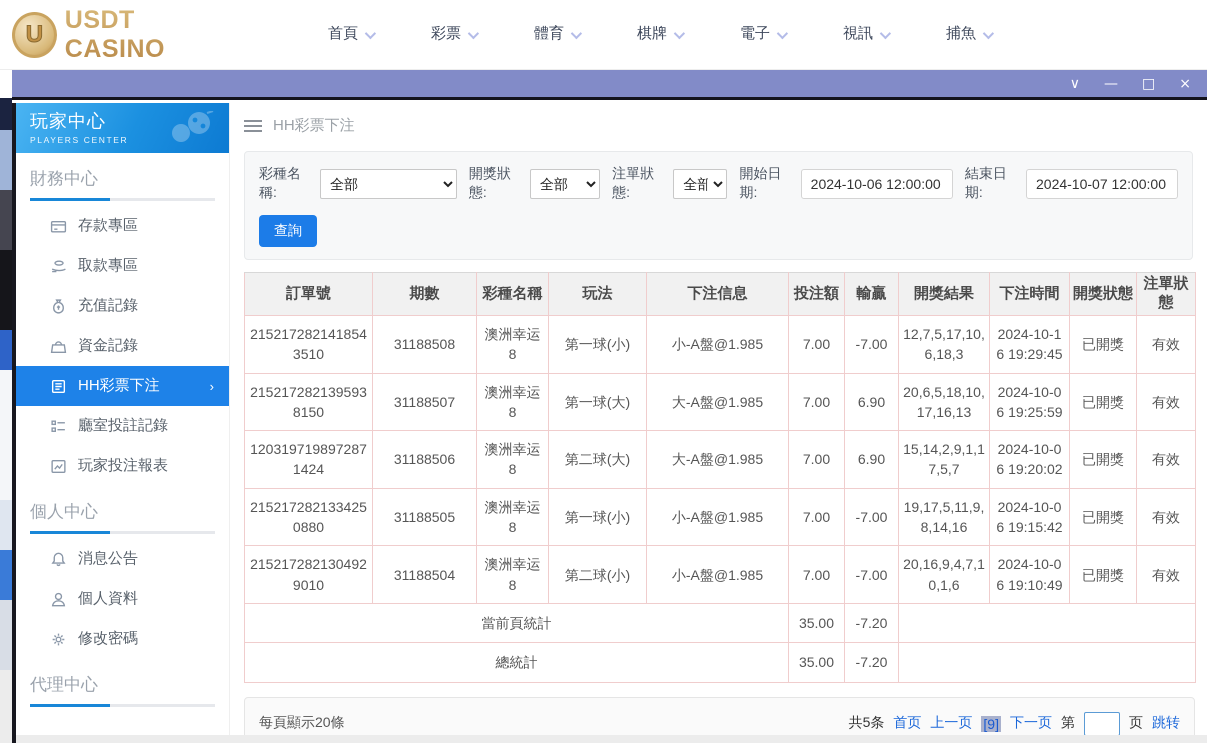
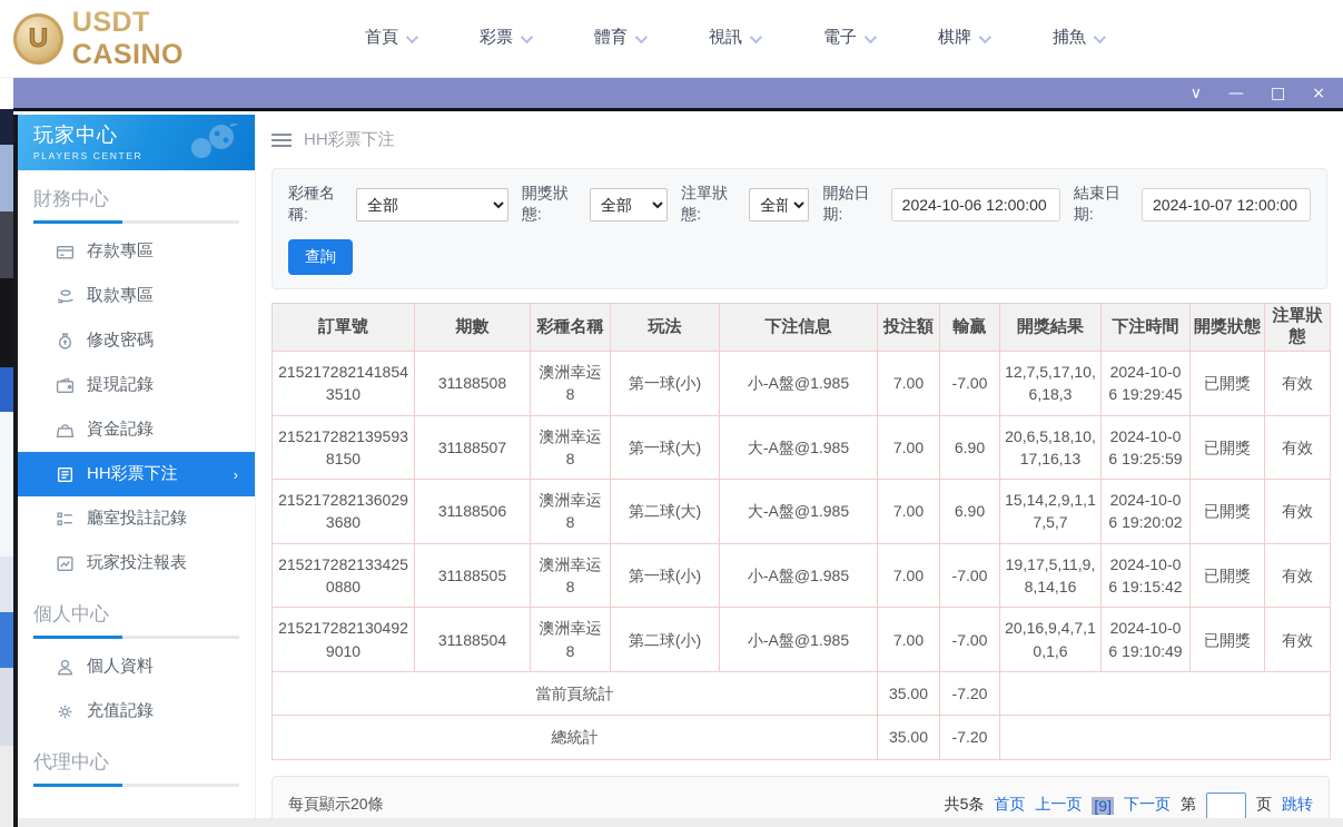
  U
  USDT CASINO
  首頁
  彩票
  體育
- 棋牌
+ 視訊
  電子
- 視訊
+ 棋牌
  捕魚
  ∨
  —
  □
  ×
  玩家中心
  PLAYERS CENTER
  財務中心
  存款專區
  取款專區
- 充值記錄
+ 修改密碼
+ 提現記錄
  資金記錄
  HH彩票下注
  ›
  廳室投註記錄
  玩家投注報表
  個人中心
- 消息公告
  個人資料
- 修改密碼
+ 充值記錄
  代理中心
  HH彩票下注
  彩種名稱:
  全部
  開獎狀態:
  全部
  注單狀態:
  全部
  開始日期:
  2024-10-06 12:00:00
  結束日期:
  2024-10-07 12:00:00
  查詢
  訂單號	期數	彩種名稱	玩法	下注信息	投注額	輸贏	開獎結果	下注時間	開獎狀態	注單狀態
- 2152172821418543510	31188508	澳洲幸运8	第一球(小)	小-A盤@1.985	7.00	-7.00	12,7,5,17,10,6,18,3	2024-10-16 19:29:45	已開獎	有效
+ 2152172821418543510	31188508	澳洲幸运8	第一球(小)	小-A盤@1.985	7.00	-7.00	12,7,5,17,10,6,18,3	2024-10-06 19:29:45	已開獎	有效
  2152172821395938150	31188507	澳洲幸运8	第一球(大)	大-A盤@1.985	7.00	6.90	20,6,5,18,10,17,16,13	2024-10-06 19:25:59	已開獎	有效
- 1203197198972871424	31188506	澳洲幸运8	第二球(大)	大-A盤@1.985	7.00	6.90	15,14,2,9,1,17,5,7	2024-10-06 19:20:02	已開獎	有效
+ 2152172821360293680	31188506	澳洲幸运8	第二球(大)	大-A盤@1.985	7.00	6.90	15,14,2,9,1,17,5,7	2024-10-06 19:20:02	已開獎	有效
  2152172821334250880	31188505	澳洲幸运8	第一球(小)	小-A盤@1.985	7.00	-7.00	19,17,5,11,9,8,14,16	2024-10-06 19:15:42	已開獎	有效
  2152172821304929010	31188504	澳洲幸运8	第二球(小)	小-A盤@1.985	7.00	-7.00	20,16,9,4,7,10,1,6	2024-10-06 19:10:49	已開獎	有效
  當前頁統計	35.00	-7.20
  總統計	35.00	-7.20
  每頁顯示20條
  共5条
  首页
  上一页
  [9]
  下一页
  第
  页
  跳转
